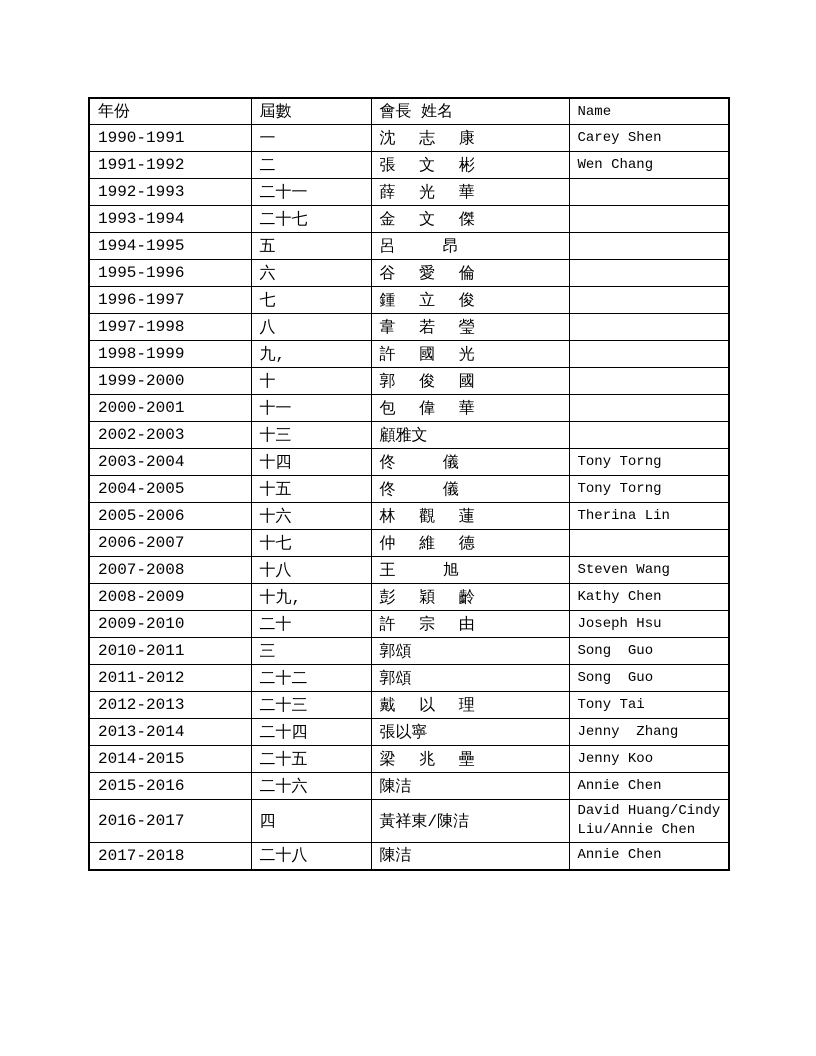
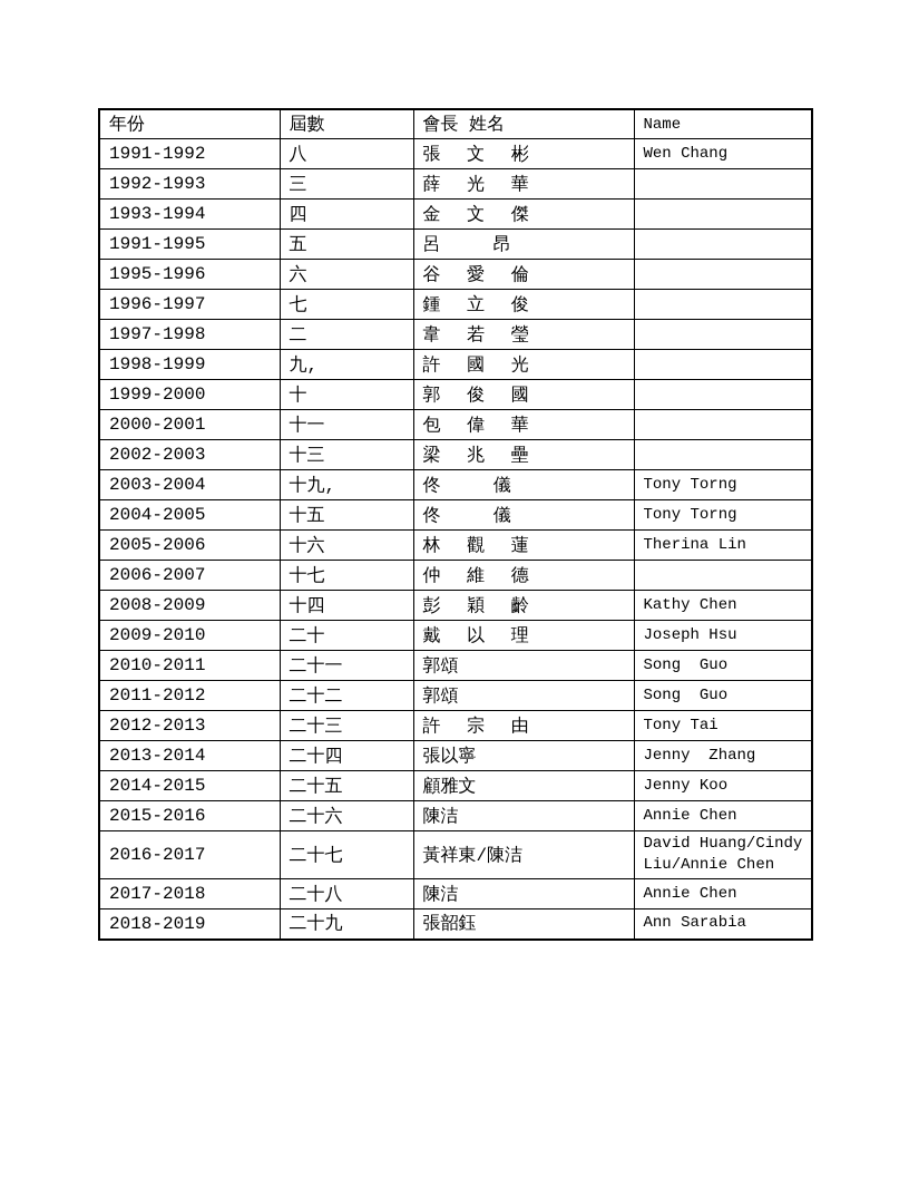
  年份	屆數	會長 姓名	Name
- 1990-1991	一	沈 志 康	Carey Shen
- 1991-1992	二	張 文 彬	Wen Chang
+ 1991-1992	八	張 文 彬	Wen Chang
- 1992-1993	二十一	薛 光 華
+ 1992-1993	三	薛 光 華
- 1993-1994	二十七	金 文 傑
+ 1993-1994	四	金 文 傑
- 1994-1995	五	呂 昂
+ 1991-1995	五	呂 昂
  1995-1996	六	谷 愛 倫
  1996-1997	七	鍾 立 俊
- 1997-1998	八	韋 若 瑩
+ 1997-1998	二	韋 若 瑩
  1998-1999	九,	許 國 光
  1999-2000	十	郭 俊 國
  2000-2001	十一	包 偉 華
- 2002-2003	十三	顧雅文
+ 2002-2003	十三	梁 兆 壘
- 2003-2004	十四	佟 儀	Tony Torng
+ 2003-2004	十九,	佟 儀	Tony Torng
  2004-2005	十五	佟 儀	Tony Torng
  2005-2006	十六	林 觀 蓮	Therina Lin
  2006-2007	十七	仲 維 德
- 2007-2008	十八	王 旭	Steven Wang
- 2008-2009	十九,	彭 穎 齡	Kathy Chen
+ 2008-2009	十四	彭 穎 齡	Kathy Chen
- 2009-2010	二十	許 宗 由	Joseph Hsu
+ 2009-2010	二十	戴 以 理	Joseph Hsu
- 2010-2011	三	郭頌	Song Guo
+ 2010-2011	二十一	郭頌	Song Guo
  2011-2012	二十二	郭頌	Song Guo
- 2012-2013	二十三	戴 以 理	Tony Tai
+ 2012-2013	二十三	許 宗 由	Tony Tai
  2013-2014	二十四	張以寧	Jenny Zhang
- 2014-2015	二十五	梁 兆 壘	Jenny Koo
+ 2014-2015	二十五	顧雅文	Jenny Koo
  2015-2016	二十六	陳洁	Annie Chen
- 2016-2017	四	黃祥東/陳洁	David Huang/Cindy Liu/Annie Chen
+ 2016-2017	二十七	黃祥東/陳洁	David Huang/Cindy Liu/Annie Chen
  2017-2018	二十八	陳洁	Annie Chen
+ 2018-2019	二十九	張韶鈺	Ann Sarabia
